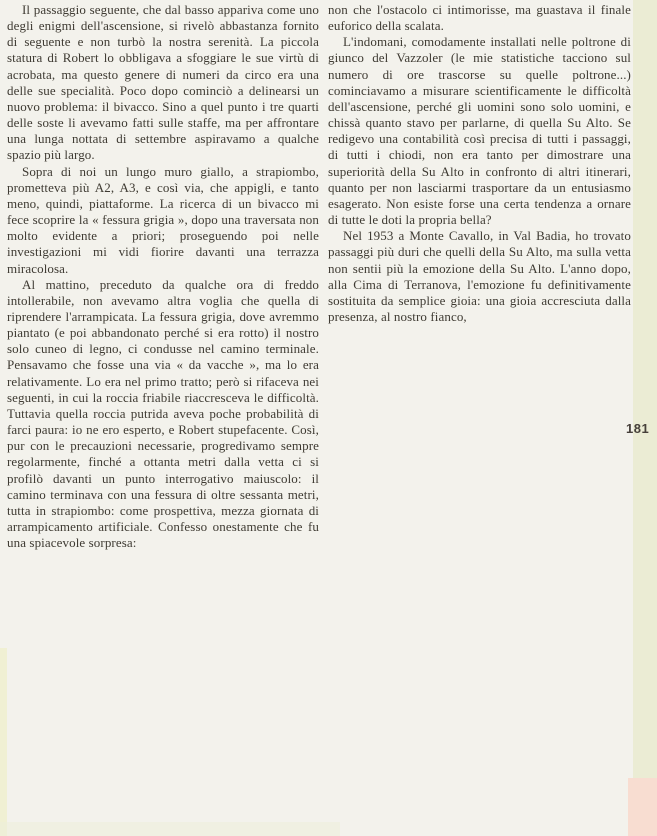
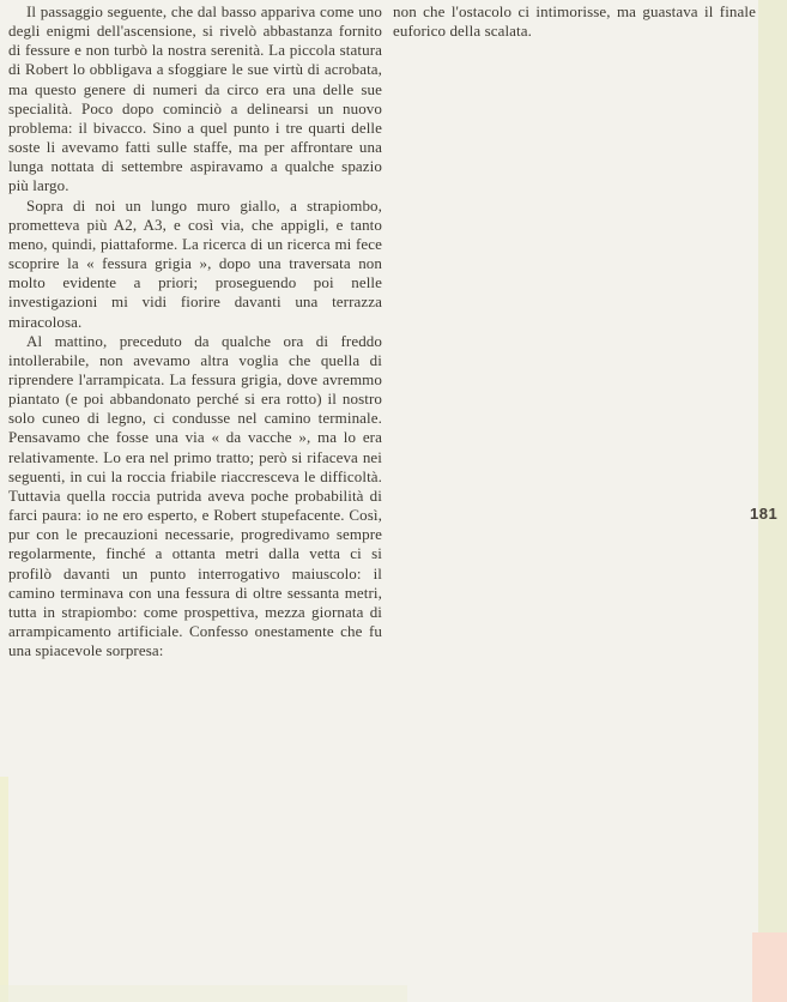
  181
- Il passaggio seguente, che dal basso appariva come uno degli enigmi dell'ascensione, si rivelò abbastanza fornito di seguente e non turbò la nostra serenità. La piccola statura di Robert lo obbligava a sfoggiare le sue virtù di acrobata, ma questo genere di numeri da circo era una delle sue specialità. Poco dopo cominciò a delinearsi un nuovo problema: il bivacco. Sino a quel punto i tre quarti delle soste li avevamo fatti sulle staffe, ma per affrontare una lunga nottata di settembre aspiravamo a qualche spazio più largo.
+ Il passaggio seguente, che dal basso appariva come uno degli enigmi dell'ascensione, si rivelò abbastanza fornito di fessure e non turbò la nostra serenità. La piccola statura di Robert lo obbligava a sfoggiare le sue virtù di acrobata, ma questo genere di numeri da circo era una delle sue specialità. Poco dopo cominciò a delinearsi un nuovo problema: il bivacco. Sino a quel punto i tre quarti delle soste li avevamo fatti sulle staffe, ma per affrontare una lunga nottata di settembre aspiravamo a qualche spazio più largo.
- Sopra di noi un lungo muro giallo, a strapiombo, prometteva più A2, A3, e così via, che appigli, e tanto meno, quindi, piattaforme. La ricerca di un bivacco mi fece scoprire la « fessura grigia », dopo una traversata non molto evidente a priori; proseguendo poi nelle investigazioni mi vidi fiorire davanti una terrazza miracolosa.
+ Sopra di noi un lungo muro giallo, a strapiombo, prometteva più A2, A3, e così via, che appigli, e tanto meno, quindi, piattaforme. La ricerca di un ricerca mi fece scoprire la « fessura grigia », dopo una traversata non molto evidente a priori; proseguendo poi nelle investigazioni mi vidi fiorire davanti una terrazza miracolosa.
  Al mattino, preceduto da qualche ora di freddo intollerabile, non avevamo altra voglia che quella di riprendere l'arrampicata. La fessura grigia, dove avremmo piantato (e poi abbandonato perché si era rotto) il nostro solo cuneo di legno, ci condusse nel camino terminale. Pensavamo che fosse una via « da vacche », ma lo era relativamente. Lo era nel primo tratto; però si rifaceva nei seguenti, in cui la roccia friabile riaccresceva le difficoltà. Tuttavia quella roccia putrida aveva poche probabilità di farci paura: io ne ero esperto, e Robert stupefacente. Così, pur con le precauzioni necessarie, progredivamo sempre regolarmente, finché a ottanta metri dalla vetta ci si profilò davanti un punto interrogativo maiuscolo: il camino terminava con una fessura di oltre sessanta metri, tutta in strapiombo: come prospettiva, mezza giornata di arrampicamento artificiale. Confesso onestamente che fu una spiacevole sorpresa:
  non che l'ostacolo ci intimorisse, ma guastava il finale euforico della scalata.
- L'indomani, comodamente installati nelle poltrone di giunco del Vazzoler (le mie statistiche tacciono sul numero di ore trascorse su quelle poltrone...) cominciavamo a misurare scientificamente le difficoltà dell'ascensione, perché gli uomini sono solo uomini, e chissà quanto stavo per parlarne, di quella Su Alto. Se redigevo una contabilità così precisa di tutti i passaggi, di tutti i chiodi, non era tanto per dimostrare una superiorità della Su Alto in confronto di altri itinerari, quanto per non lasciarmi trasportare da un entusiasmo esagerato. Non esiste forse una certa tendenza a ornare di tutte le doti la propria bella?
- Nel 1953 a Monte Cavallo, in Val Badia, ho trovato passaggi più duri che quelli della Su Alto, ma sulla vetta non sentii più la emozione della Su Alto. L'anno dopo, alla Cima di Terranova, l'emozione fu definitivamente sostituita da semplice gioia: una gioia accresciuta dalla presenza, al nostro fianco,
